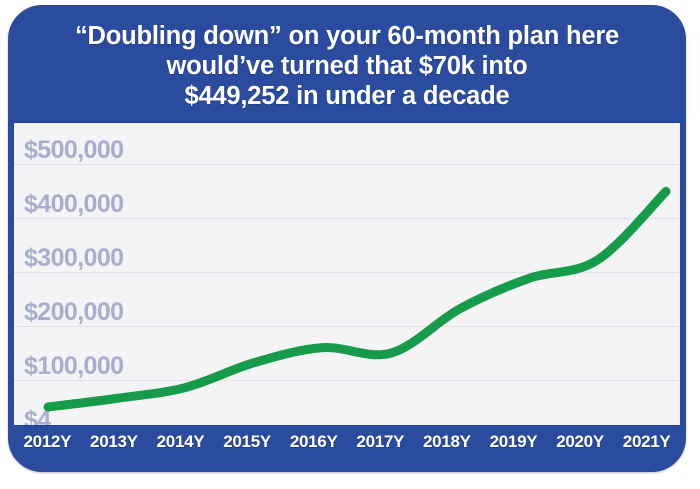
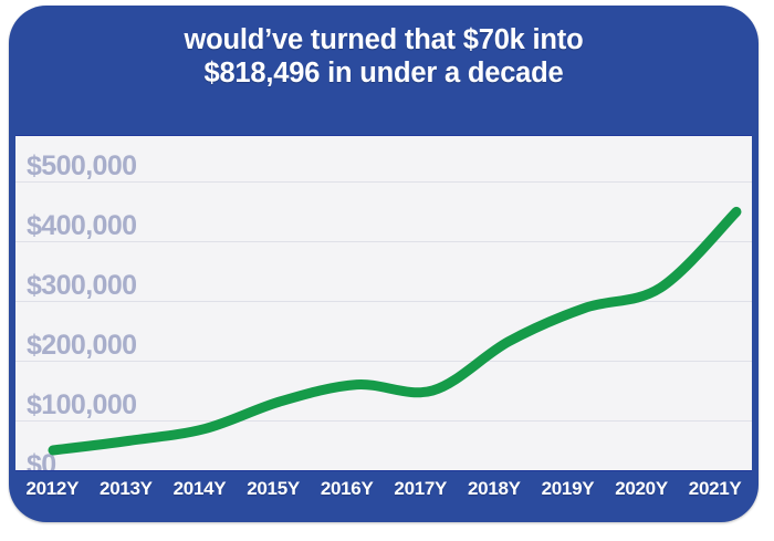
- “Doubling down” on your 60-month plan here
  would’ve turned that $70k into
- $449,252 in under a decade
+ $818,496 in under a decade
- $4
+ $0
  $100,000
  $200,000
  $300,000
  $400,000
  $500,000
  2012Y
  2013Y
  2014Y
  2015Y
  2016Y
  2017Y
  2018Y
  2019Y
  2020Y
  2021Y
